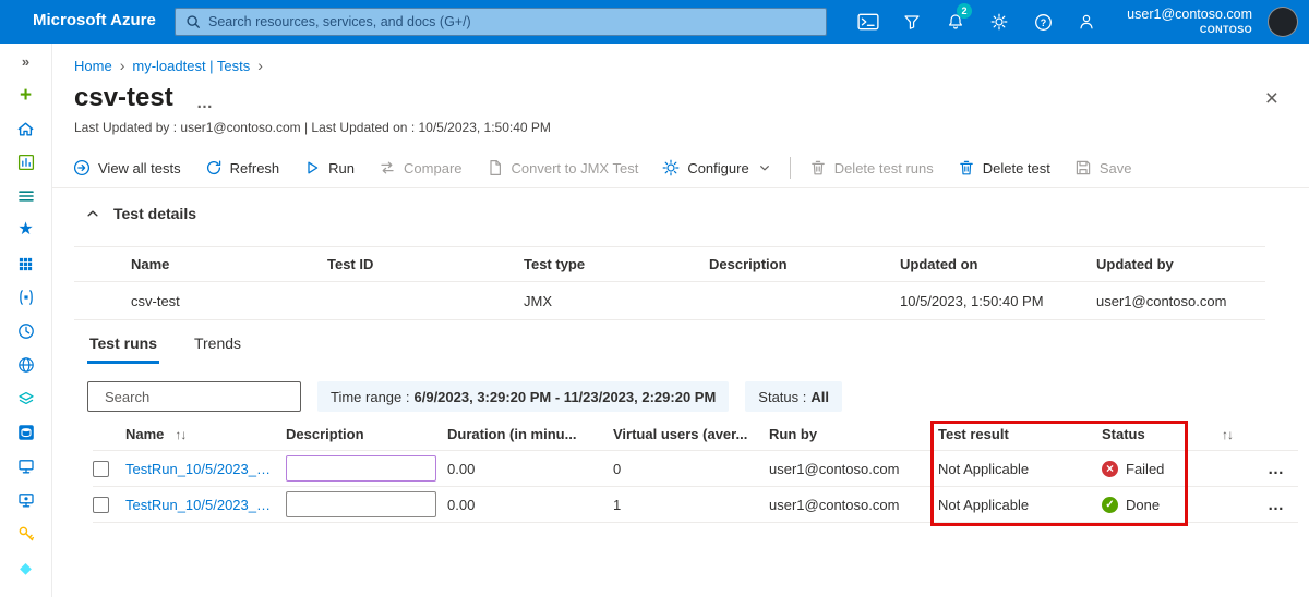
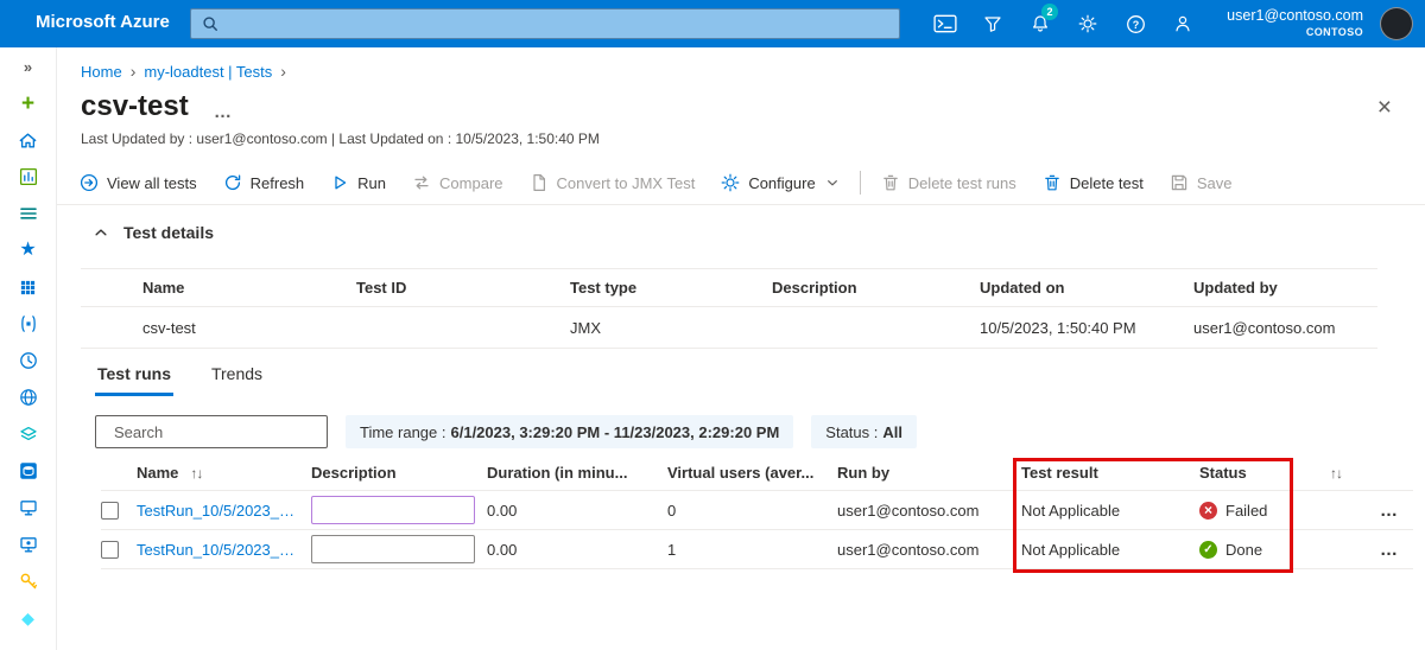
  Microsoft Azure
- Search resources, services, and docs (G+/)
  2
  ?
  user1@contoso.com
  CONTOSO
  »
  +
  ★
  ◆
  Home
  ›
  my-loadtest | Tests
  ›
  csv-test
  …
  ×
  Last Updated by : user1@contoso.com | Last Updated on : 10/5/2023, 1:50:40 PM
  View all tests
  Refresh
  Run
  Compare
  Convert to JMX Test
  Configure
  Delete test runs
  Delete test
  Save
  Test details
  Name
  Test ID
  Test type
  Description
  Updated on
  Updated by
  csv-test
  JMX
  10/5/2023, 1:50:40 PM
  user1@contoso.com
  Test runs
  Trends
  Search
  Time range :
- 6/9/2023, 3:29:20 PM - 11/23/2023, 2:29:20 PM
+ 6/1/2023, 3:29:20 PM - 11/23/2023, 2:29:20 PM
  Status :
  All
  Name
  ↑↓
  Description
  Duration (in minu...
  Virtual users (aver...
  Run by
  Test result
  Status
  ↑↓
  TestRun_10/5/2023_1:...
  0.00
  0
  user1@contoso.com
  Not Applicable
  Failed
  …
  TestRun_10/5/2023_1:...
  0.00
  1
  user1@contoso.com
  Not Applicable
  Done
  …
